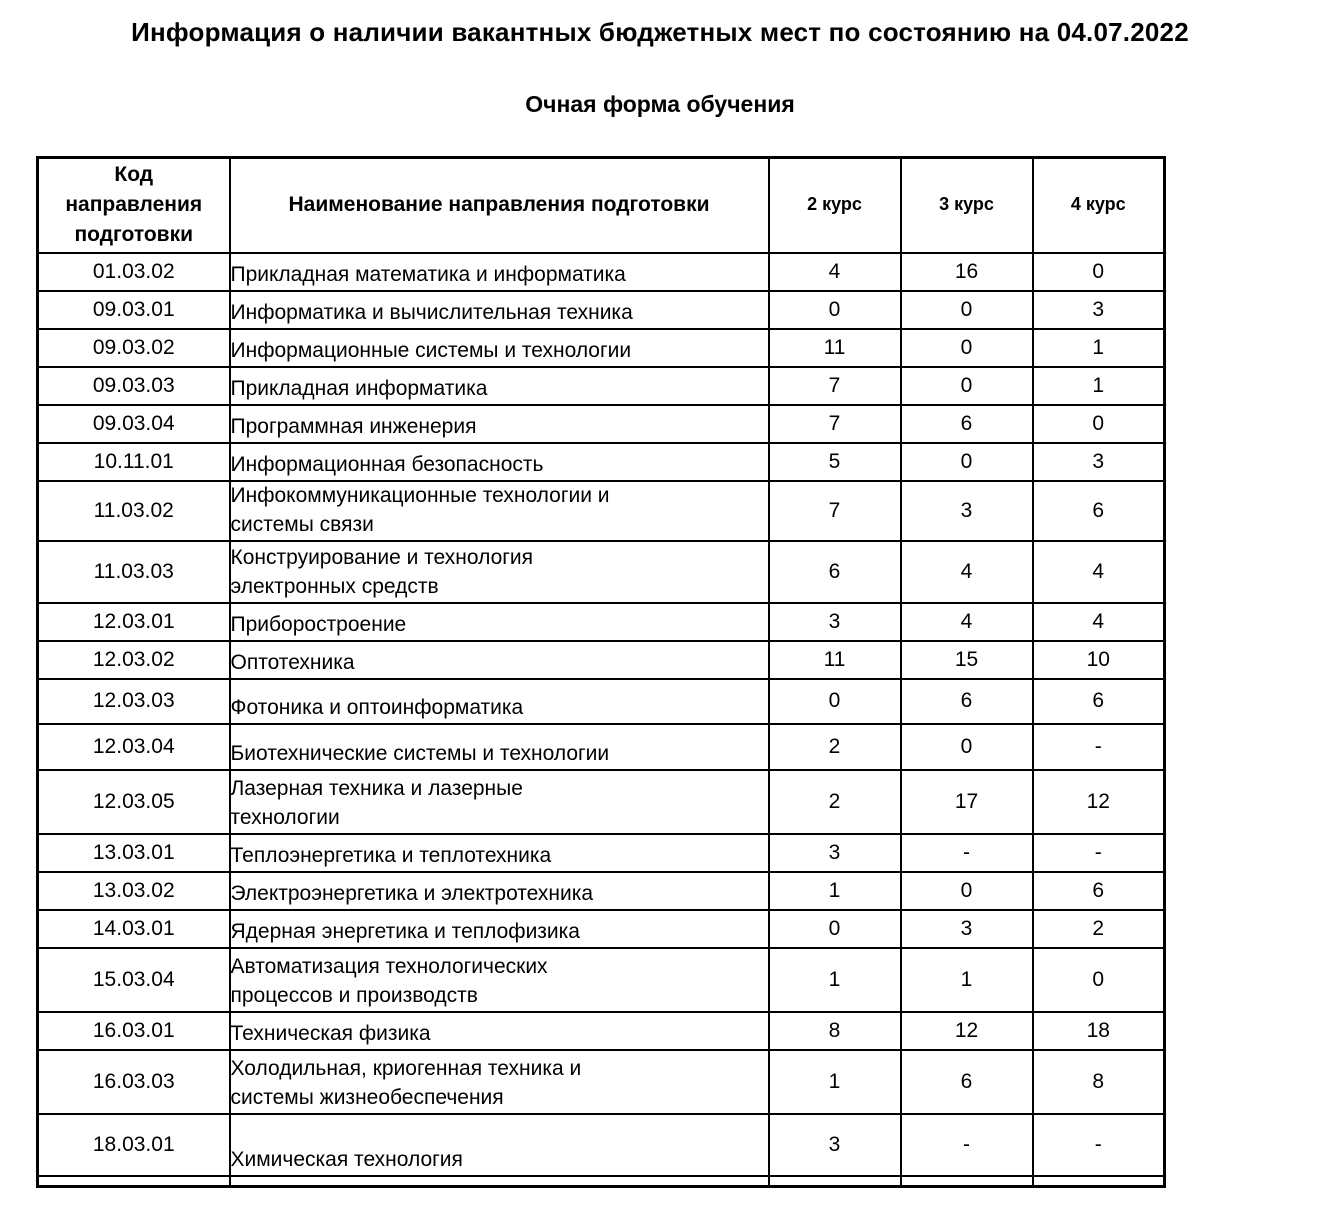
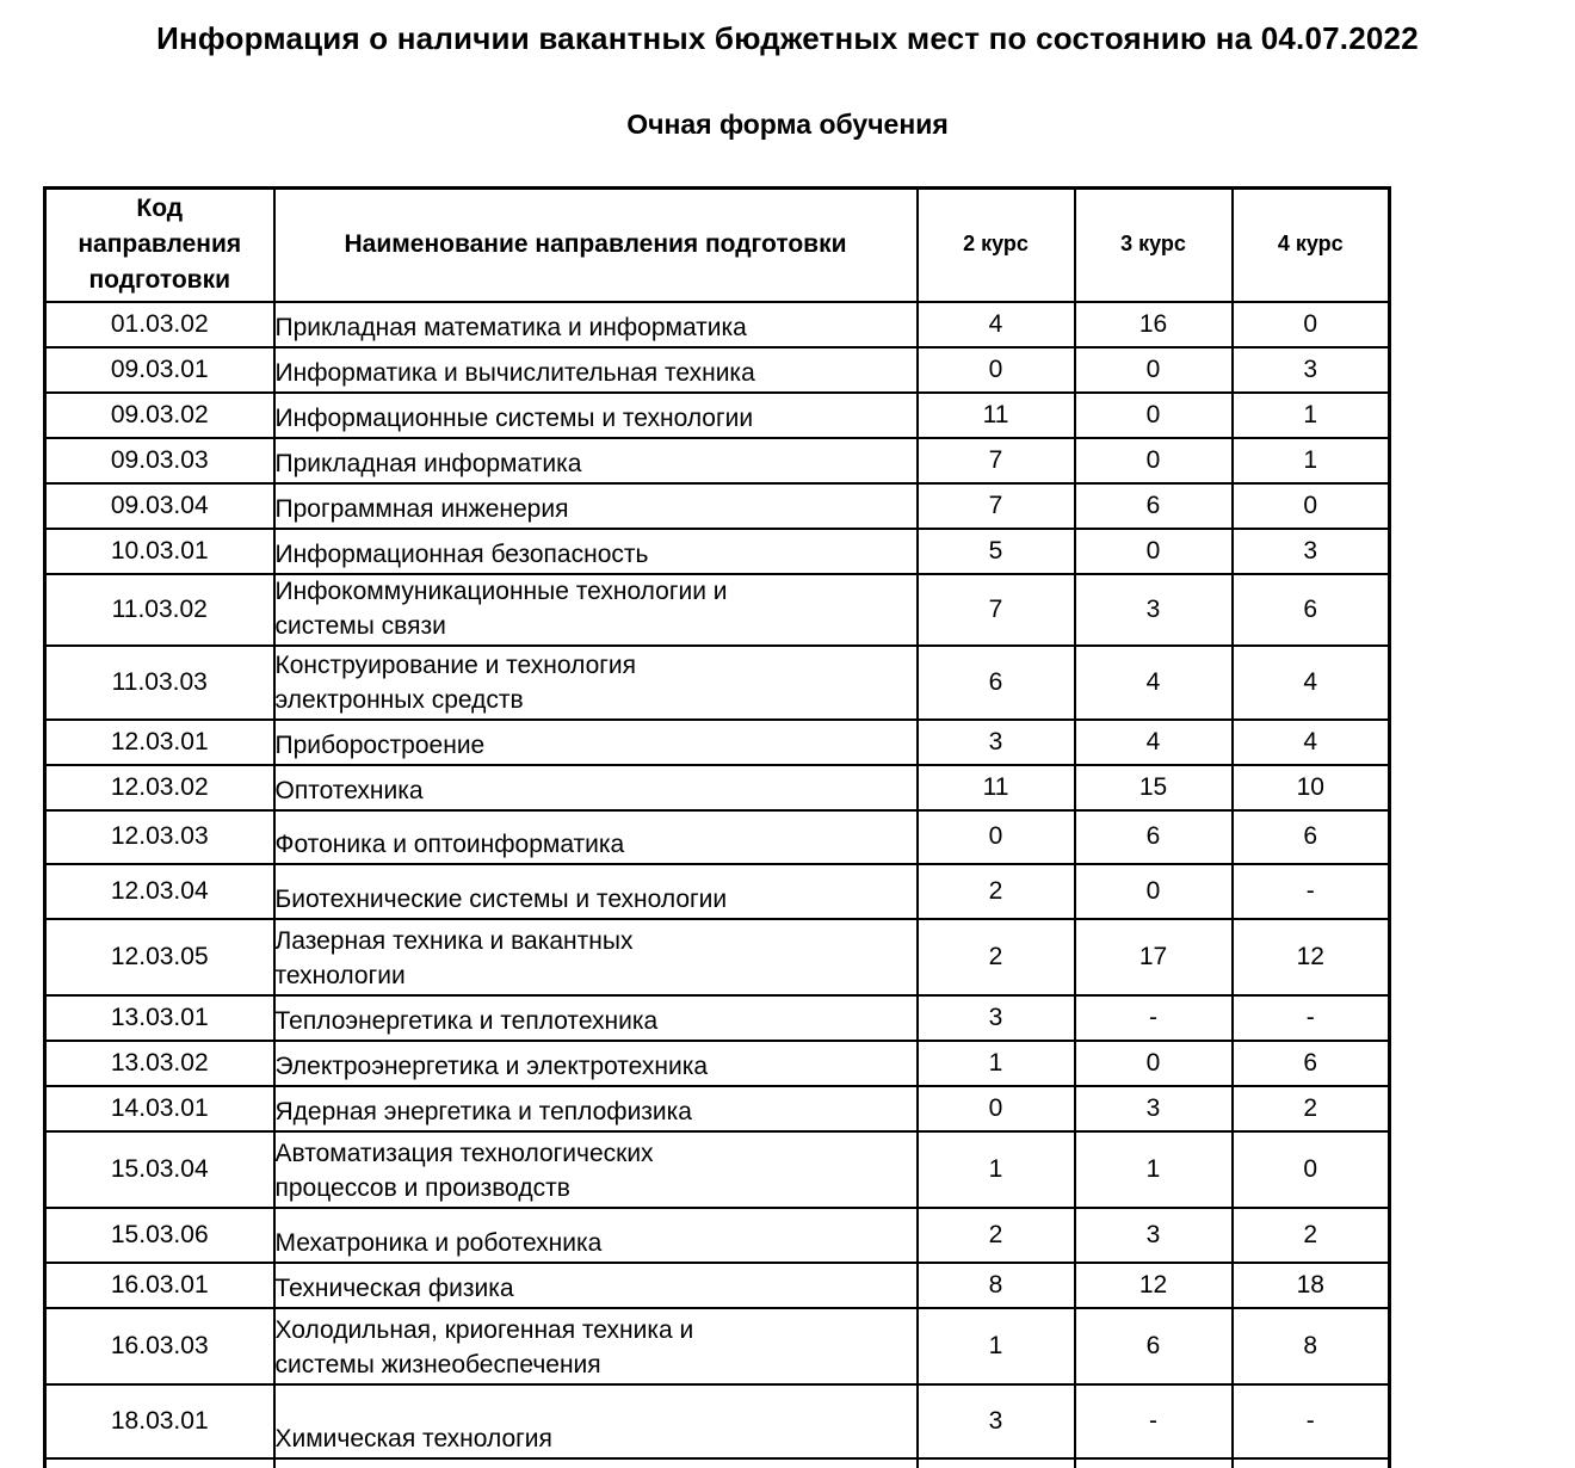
  Информация о наличии вакантных бюджетных мест по состоянию на 04.07.2022
  Очная форма обучения
  Код направления подготовки	Наименование направления подготовки	2 курс	3 курс	4 курс
  01.03.02	Прикладная математика и информатика	4	16	0
  09.03.01	Информатика и вычислительная техника	0	0	3
  09.03.02	Информационные системы и технологии	11	0	1
  09.03.03	Прикладная информатика	7	0	1
  09.03.04	Программная инженерия	7	6	0
- 10.11.01	Информационная безопасность	5	0	3
+ 10.03.01	Информационная безопасность	5	0	3
  11.03.02	Инфокоммуникационные технологии и системы связи	7	3	6
  11.03.03	Конструирование и технология электронных средств	6	4	4
  12.03.01	Приборостроение	3	4	4
  12.03.02	Оптотехника	11	15	10
  12.03.03	Фотоника и оптоинформатика	0	6	6
  12.03.04	Биотехнические системы и технологии	2	0	-
- 12.03.05	Лазерная техника и лазерные технологии	2	17	12
+ 12.03.05	Лазерная техника и вакантных технологии	2	17	12
  13.03.01	Теплоэнергетика и теплотехника	3	-	-
  13.03.02	Электроэнергетика и электротехника	1	0	6
  14.03.01	Ядерная энергетика и теплофизика	0	3	2
  15.03.04	Автоматизация технологических процессов и производств	1	1	0
+ 15.03.06	Мехатроника и роботехника	2	3	2
  16.03.01	Техническая физика	8	12	18
  16.03.03	Холодильная, криогенная техника и системы жизнеобеспечения	1	6	8
  18.03.01	Химическая технология	3	-	-
